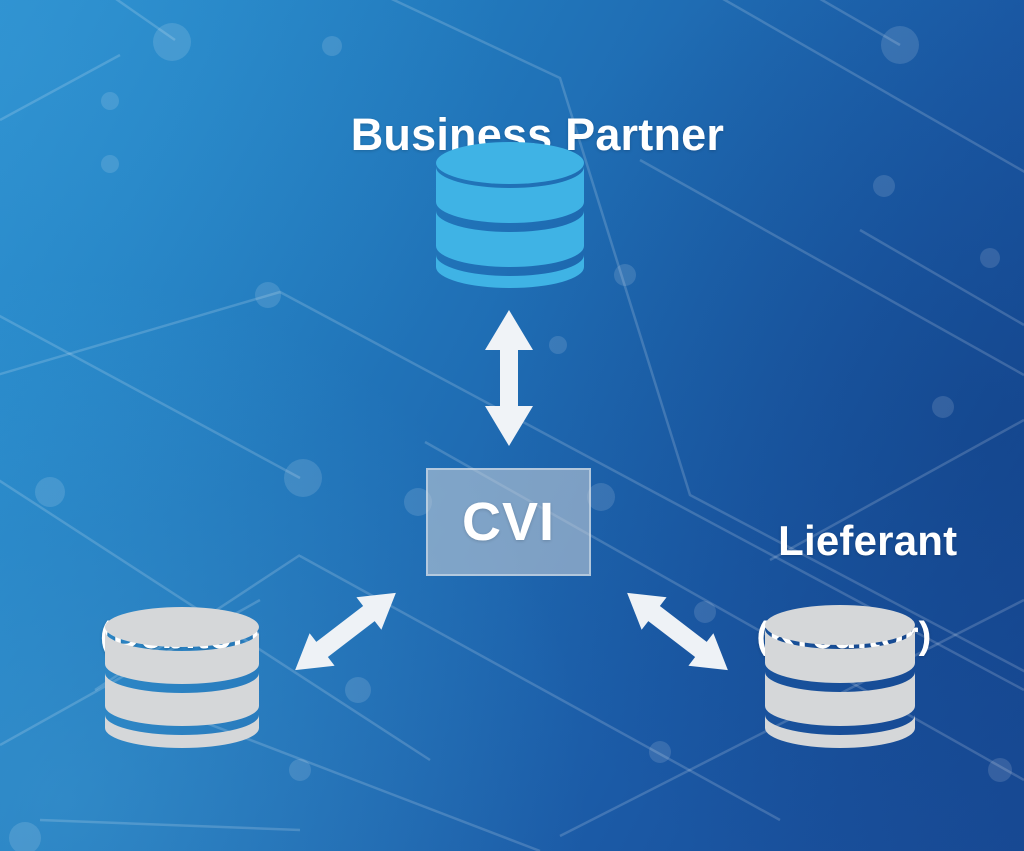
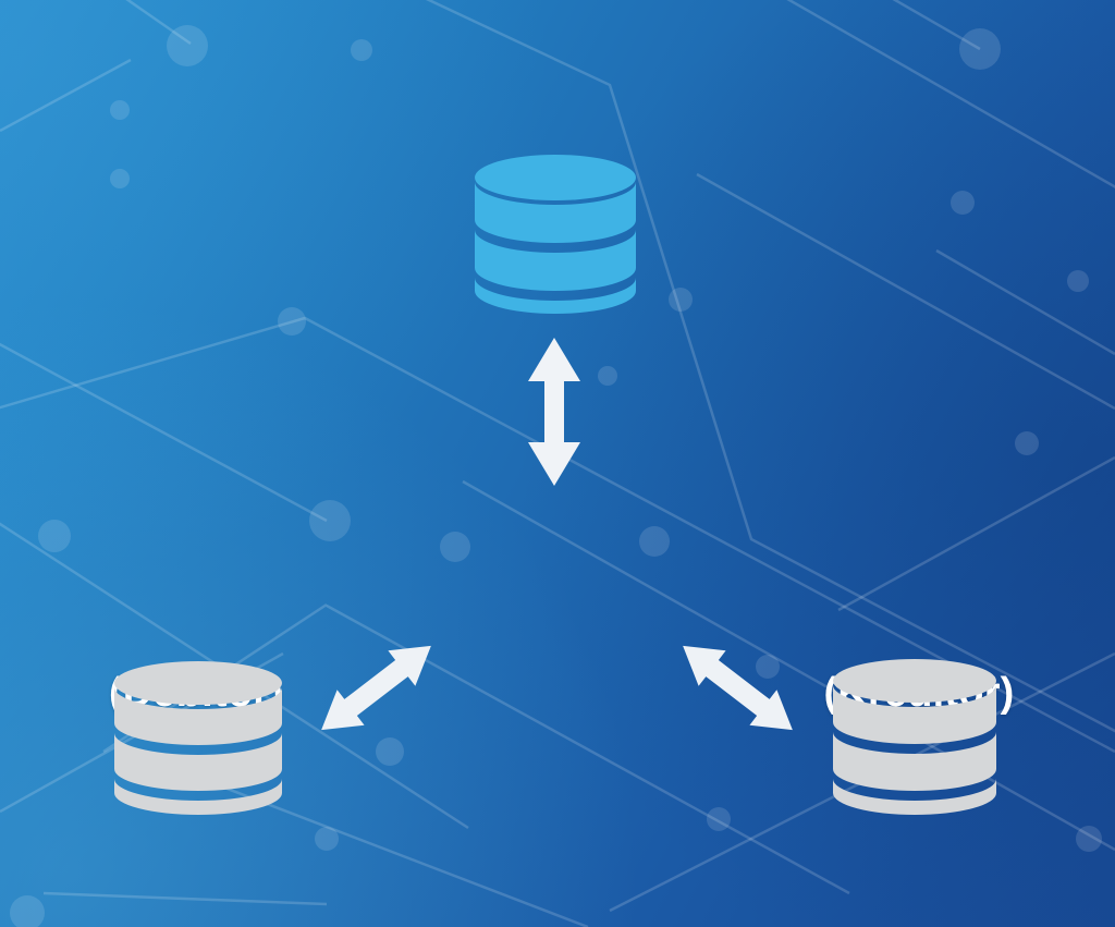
- Business Partner
- CVI
- Lieferant
